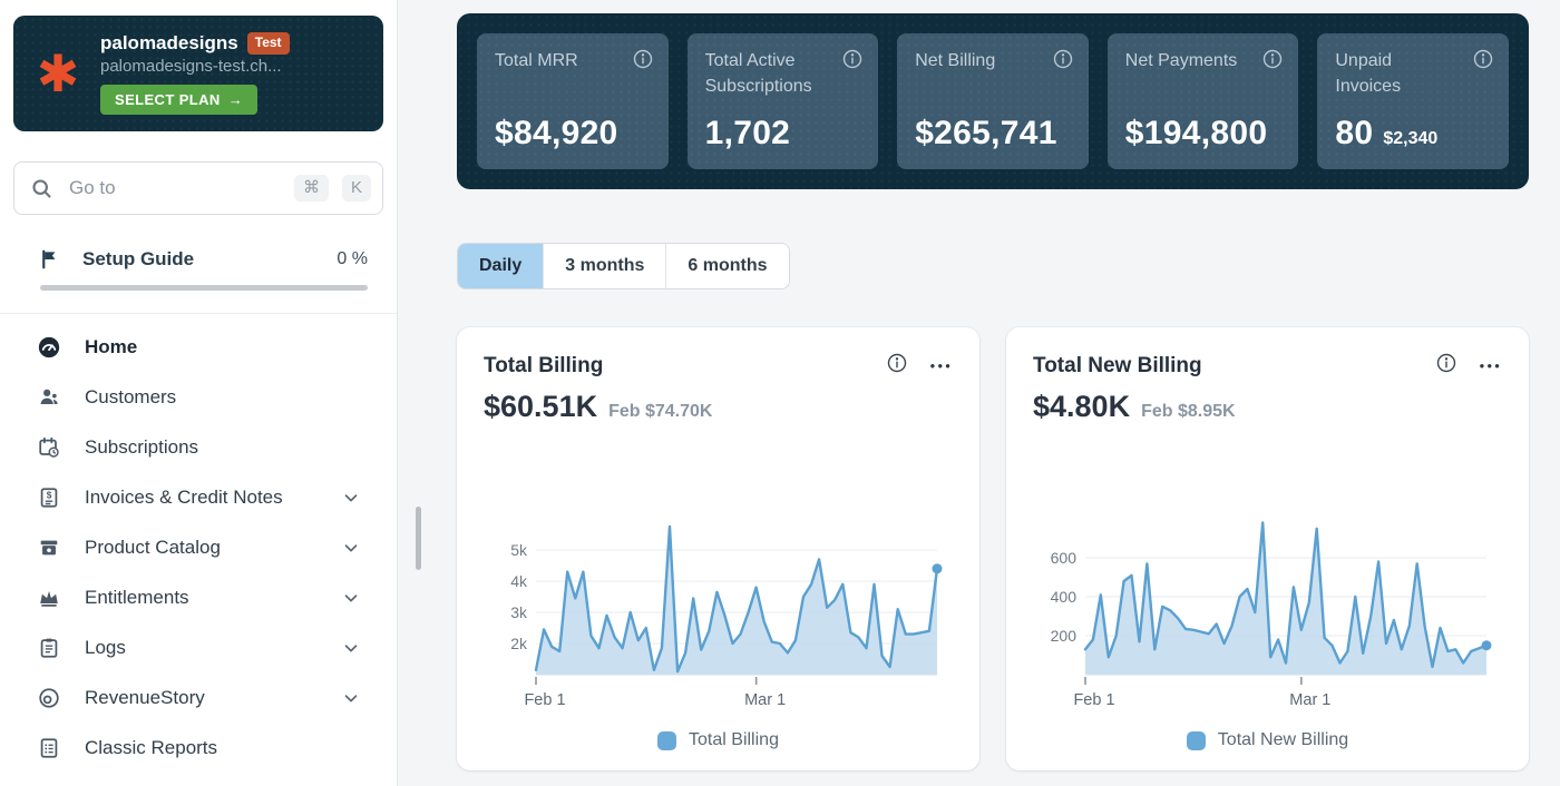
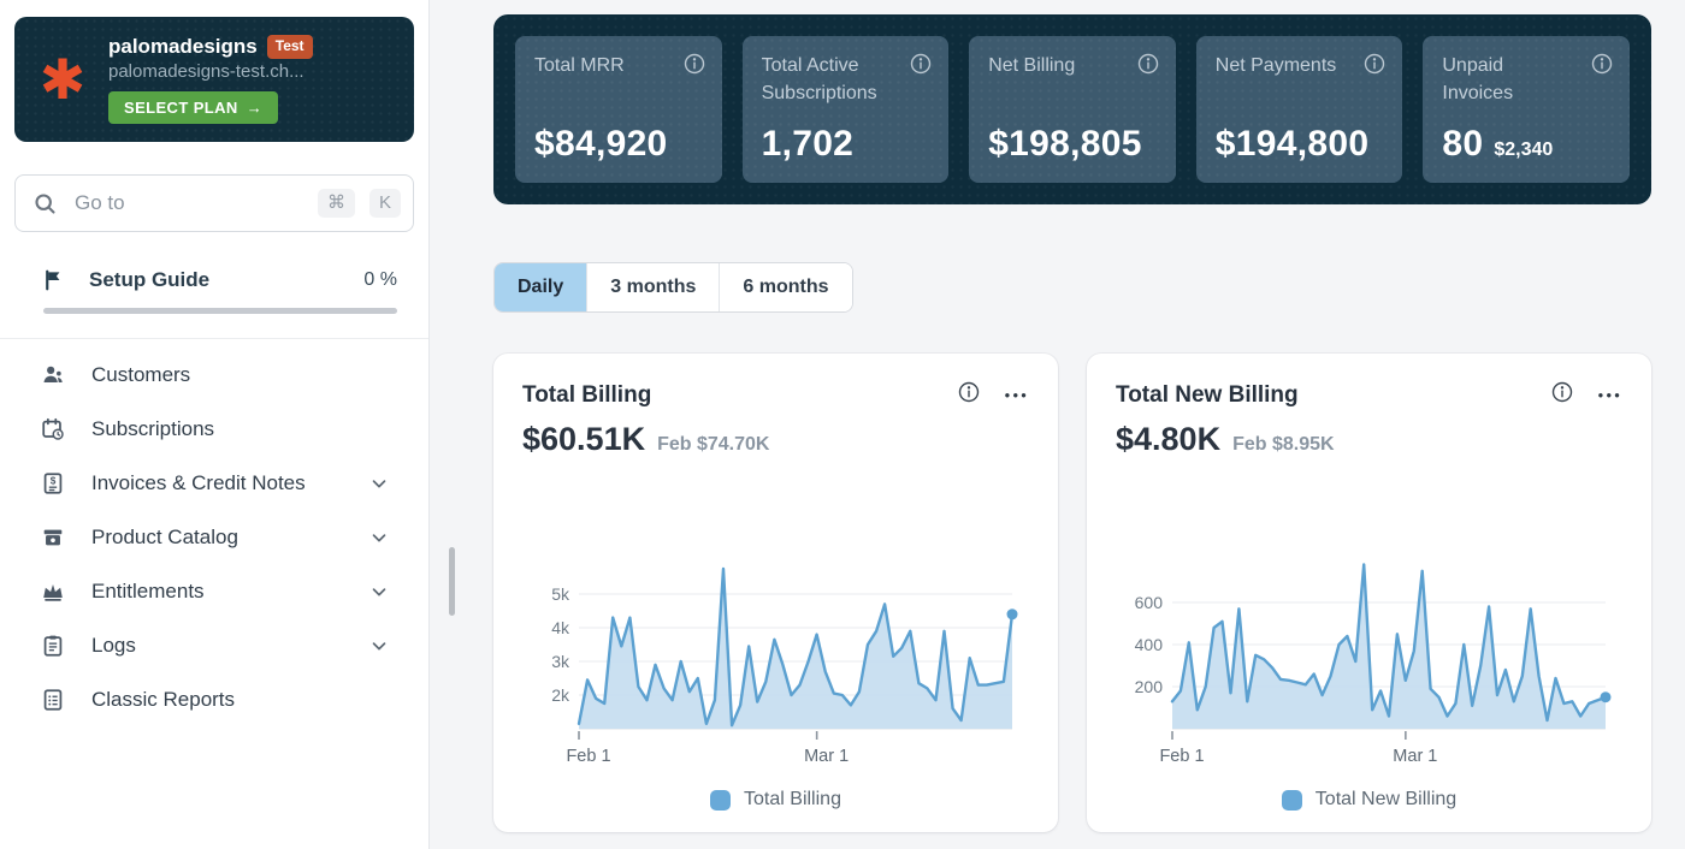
  ✱
  palomadesigns
  Test
  palomadesigns-test.ch...
  SELECT PLAN
  →
  Go to
  ⌘
  K
  Setup Guide
  0 %
- Home
  Customers
  Subscriptions
  $
  Invoices & Credit Notes
  Product Catalog
  Entitlements
  Logs
- RevenueStory
  Classic Reports
  Total MRR
  $84,920
  Total Active Subscriptions
  1,702
  Net Billing
- $265,741
+ $198,805
  Net Payments
  $194,800
  Unpaid Invoices
  80
  $2,340
  Daily
  3 months
  6 months
  Total Billing
  ●●●
  $60.51K
  Feb $74.70K
  2k
  3k
  4k
  5k
  Feb 1
  Mar 1
  Total Billing
  Total New Billing
  ●●●
  $4.80K
  Feb $8.95K
  200
  400
  600
  Feb 1
  Mar 1
  Total New Billing
